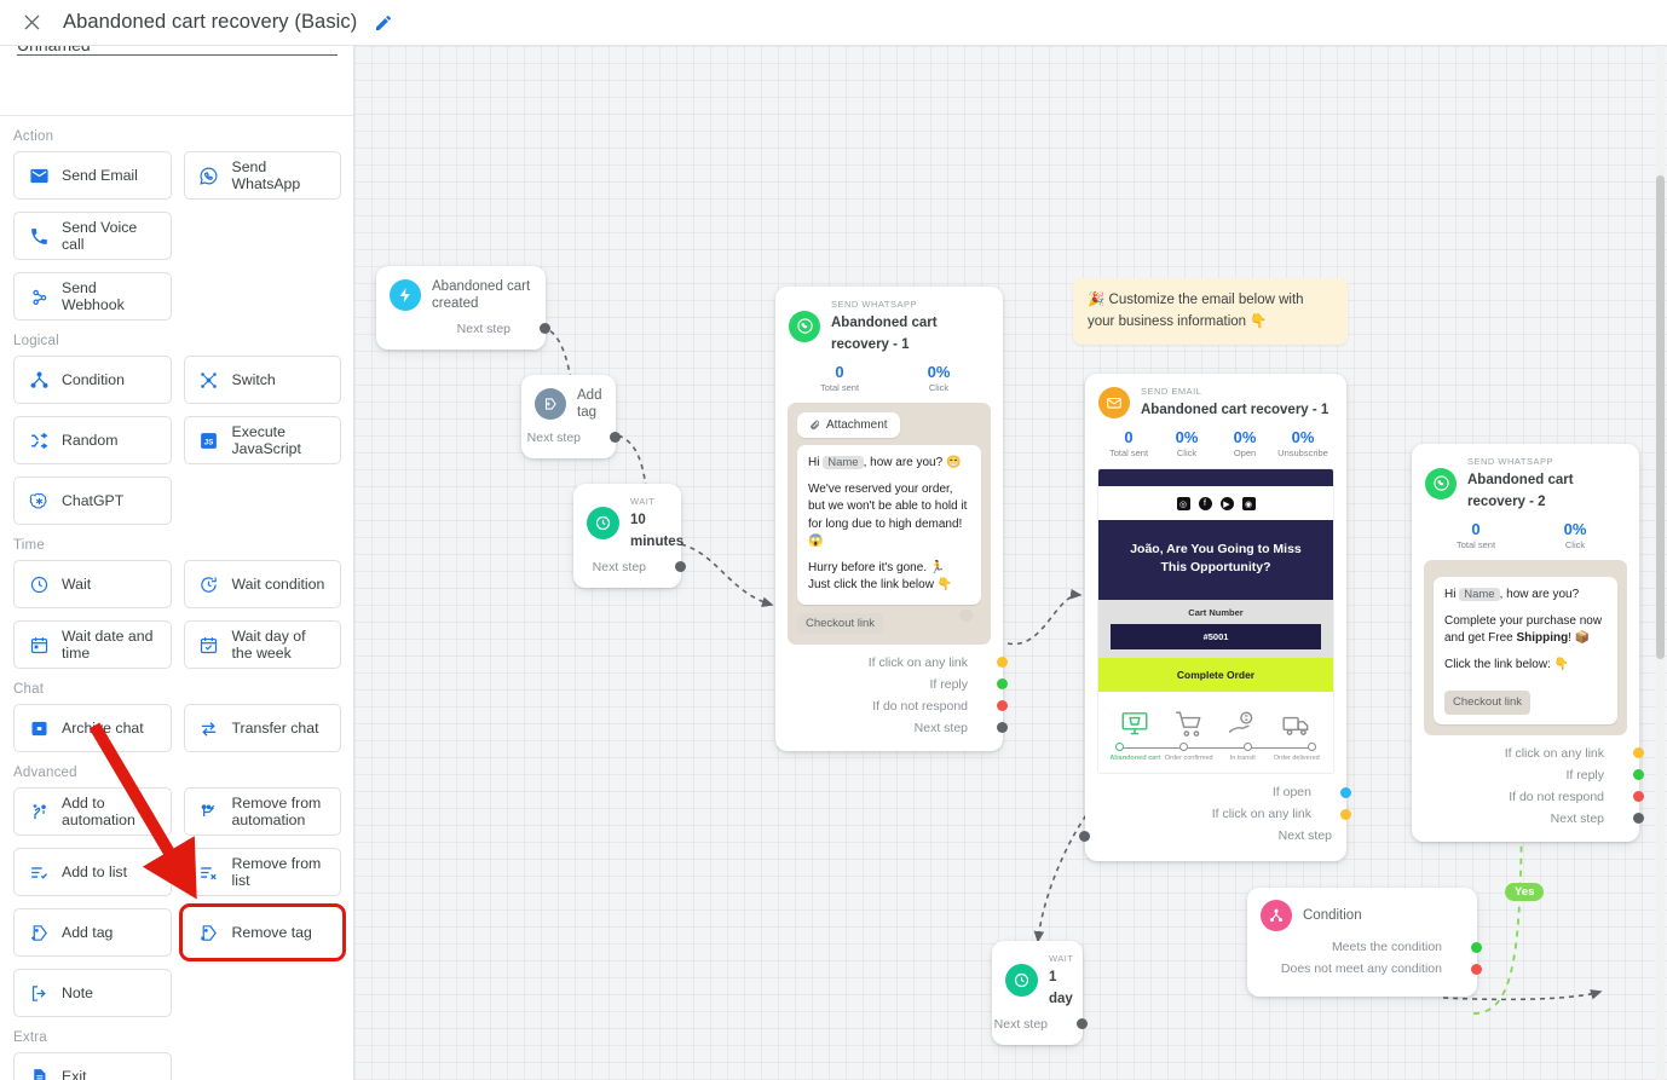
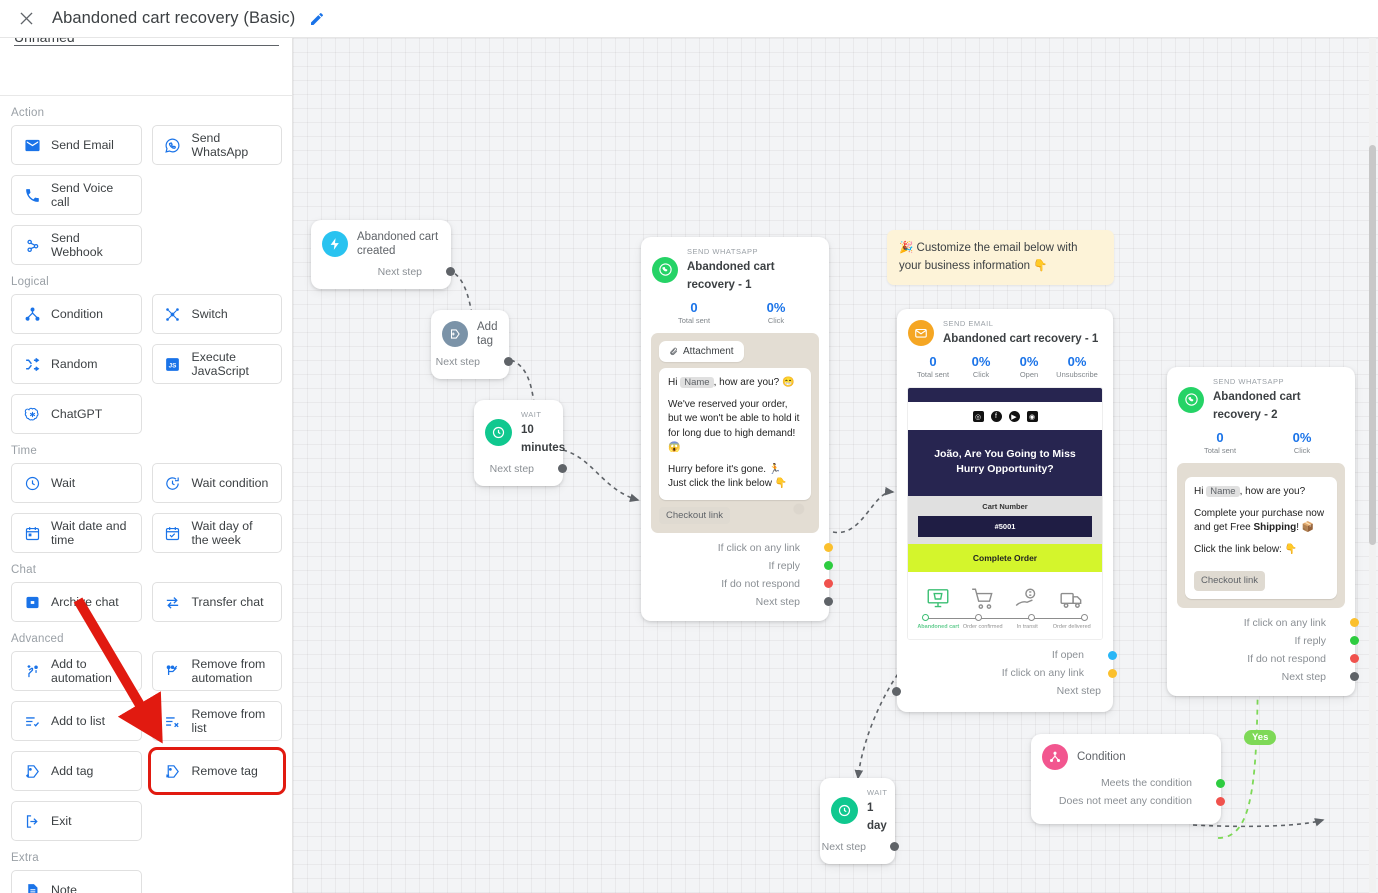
  Abandoned cart recovery (Basic)
  Action
  Send Email
  Send WhatsApp
  Send Voice call
  Send Webhook
  Logical
  Condition
  Switch
  Random
  Execute JavaScript
  ChatGPT
  Time
  Wait
  Wait condition
  Wait date and time
  Wait day of the week
  Chat
  Arche chat
  Transfer chat
  Advanced
  Add to automation
  Remove from automation
  Add to list
  Remove from list
  Add tag
  Remove tag
- Note
+ Exit
  Extra
- Exit
+ Note
  🎉 Customize the email below with your business information 👇
  Yes
  Abandoned cart created
  Next step
  Add tag
  Next step
  WAIT
  10 minutes
  Next step
  SEND WHATSAPP
  Abandoned cart recovery - 1
  0
  Total sent
  0%
  Click
  Attachment
  Hi Name , how are you? 😁
  We've reserved your order, but we won't be able to hold it for long due to high demand! 😱
  Hurry before it's gone. 🏃 Just click the link below 👇
  Checkout link
  If click on any link
  If reply
  If do not respond
  Next step
  SEND EMAIL
  Abandoned cart recovery - 1
  0
  Total sent
  0%
  Click
  0%
  Open
  0%
  Unsubscribe
- João, Are You Going to Miss This Opportunity?
+ João, Are You Going to Miss Hurry Opportunity?
  Cart Number
  #5001
  Complete Order
  If open
  If click on any link
  Next step
  SEND WHATSAPP
  Abandoned cart recovery - 2
  0
  Total sent
  0%
  Click
  Hi Name , how are you?
  Complete your purchase now and get Free Shipping! 📦
  Click the link below: 👇
  Checkout link
  If click on any link
  If reply
  If do not respond
  Next step
  WAIT
  1 day
  Next step
  Condition
  Meets the condition
  Does not meet any condition
